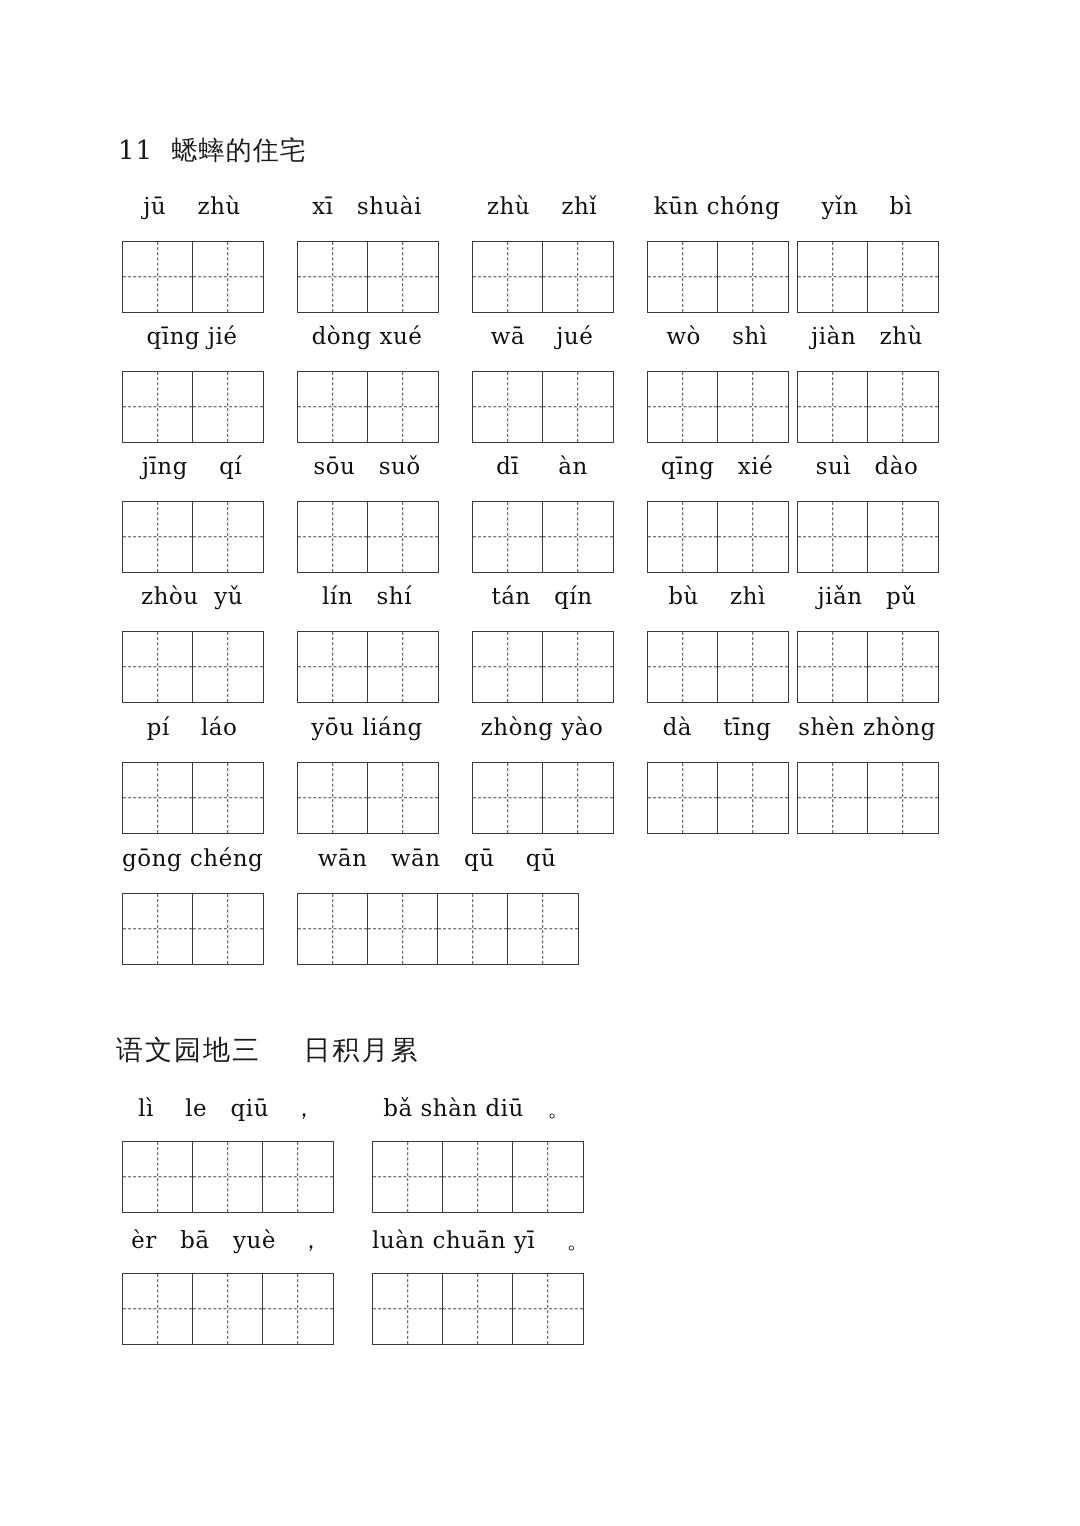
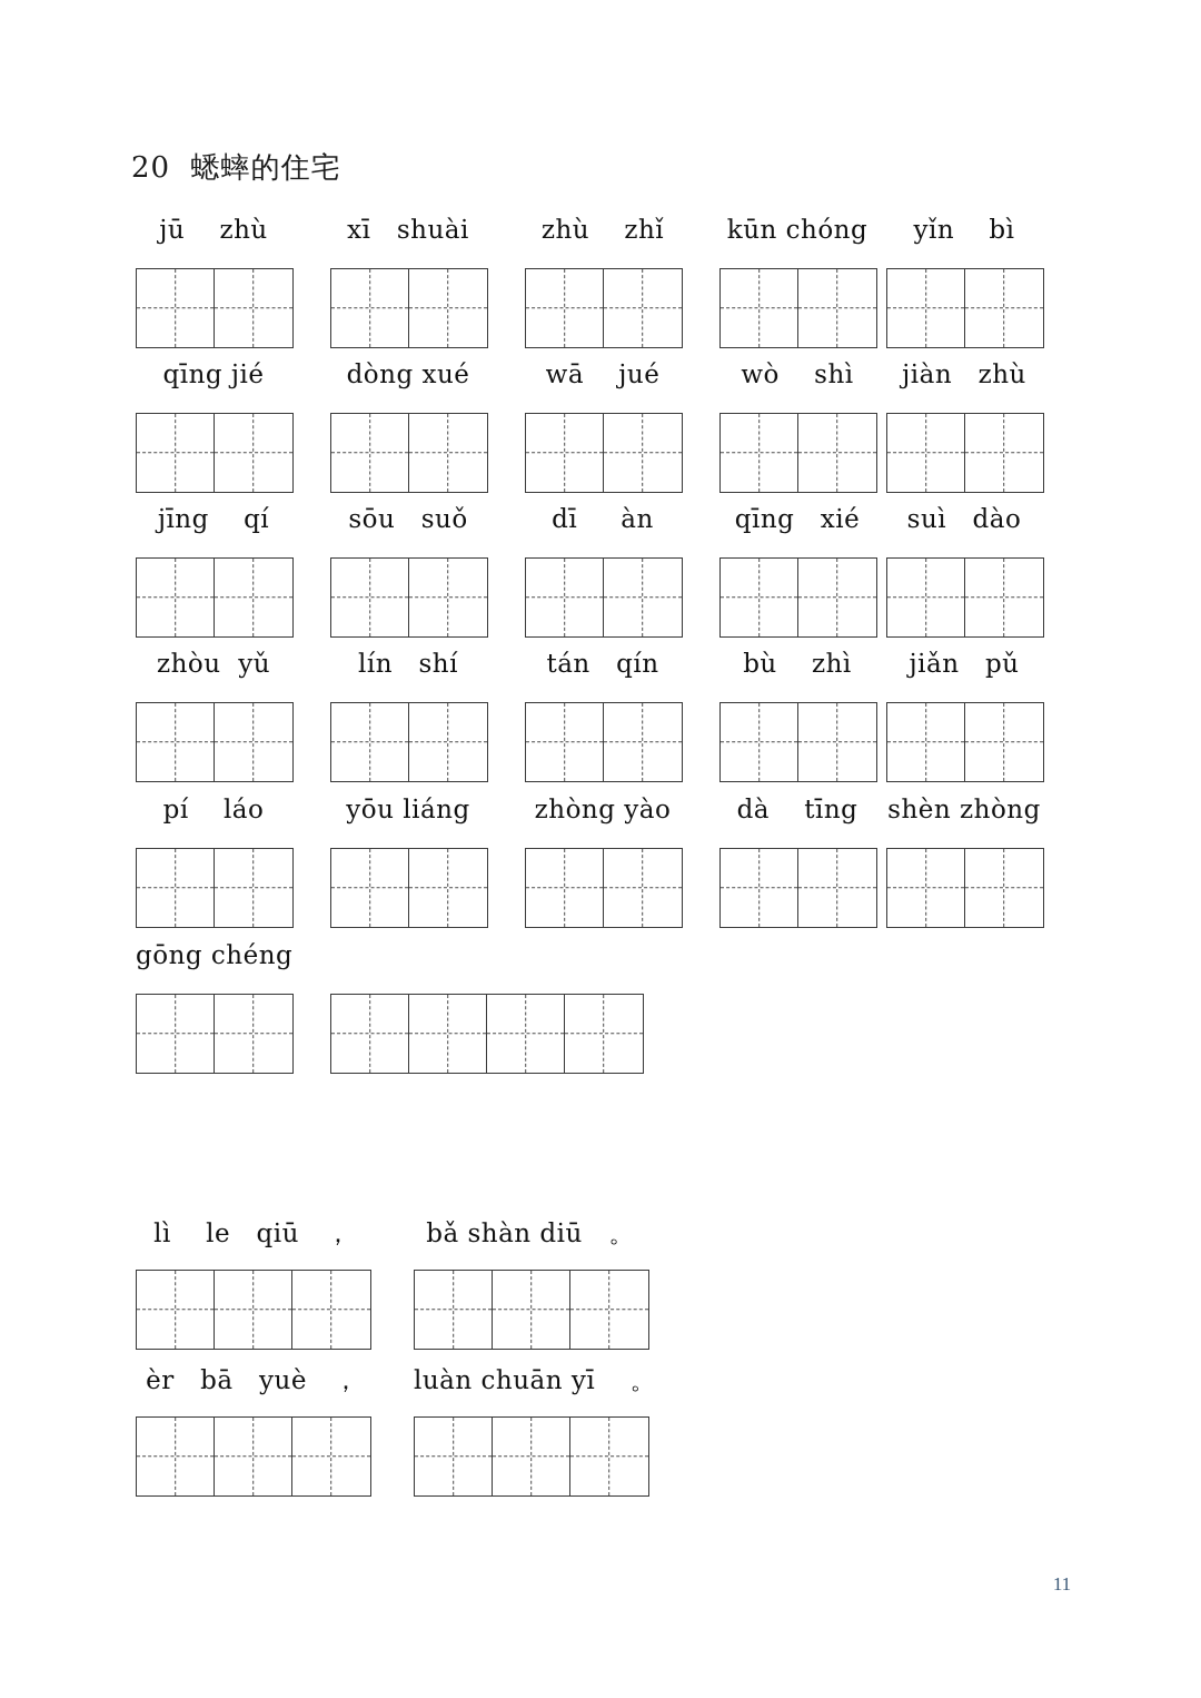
- 11 蟋蟀的住宅
+ 20 蟋蟀的住宅
  jū zhù
  xī shuài
  zhù zhǐ
  kūn chóng
  yǐn bì
  qīng jié
  dòng xué
  wā jué
  wò shì
  jiàn zhù
  jīng qí
  sōu suǒ
  dī àn
  qīng xié
  suì dào
  zhòu yǔ
  lín shí
  tán qín
  bù zhì
  jiǎn pǔ
  pí láo
  yōu liáng
  zhòng yào
  dà tīng
  shèn zhòng
  gōng chéng
- wān wān qū qū
- 语文园地三 日积月累
  lì le qiū ，
  bǎ shàn diū 。
  èr bā yuè ，
  luàn chuān yī 。
+ 11
